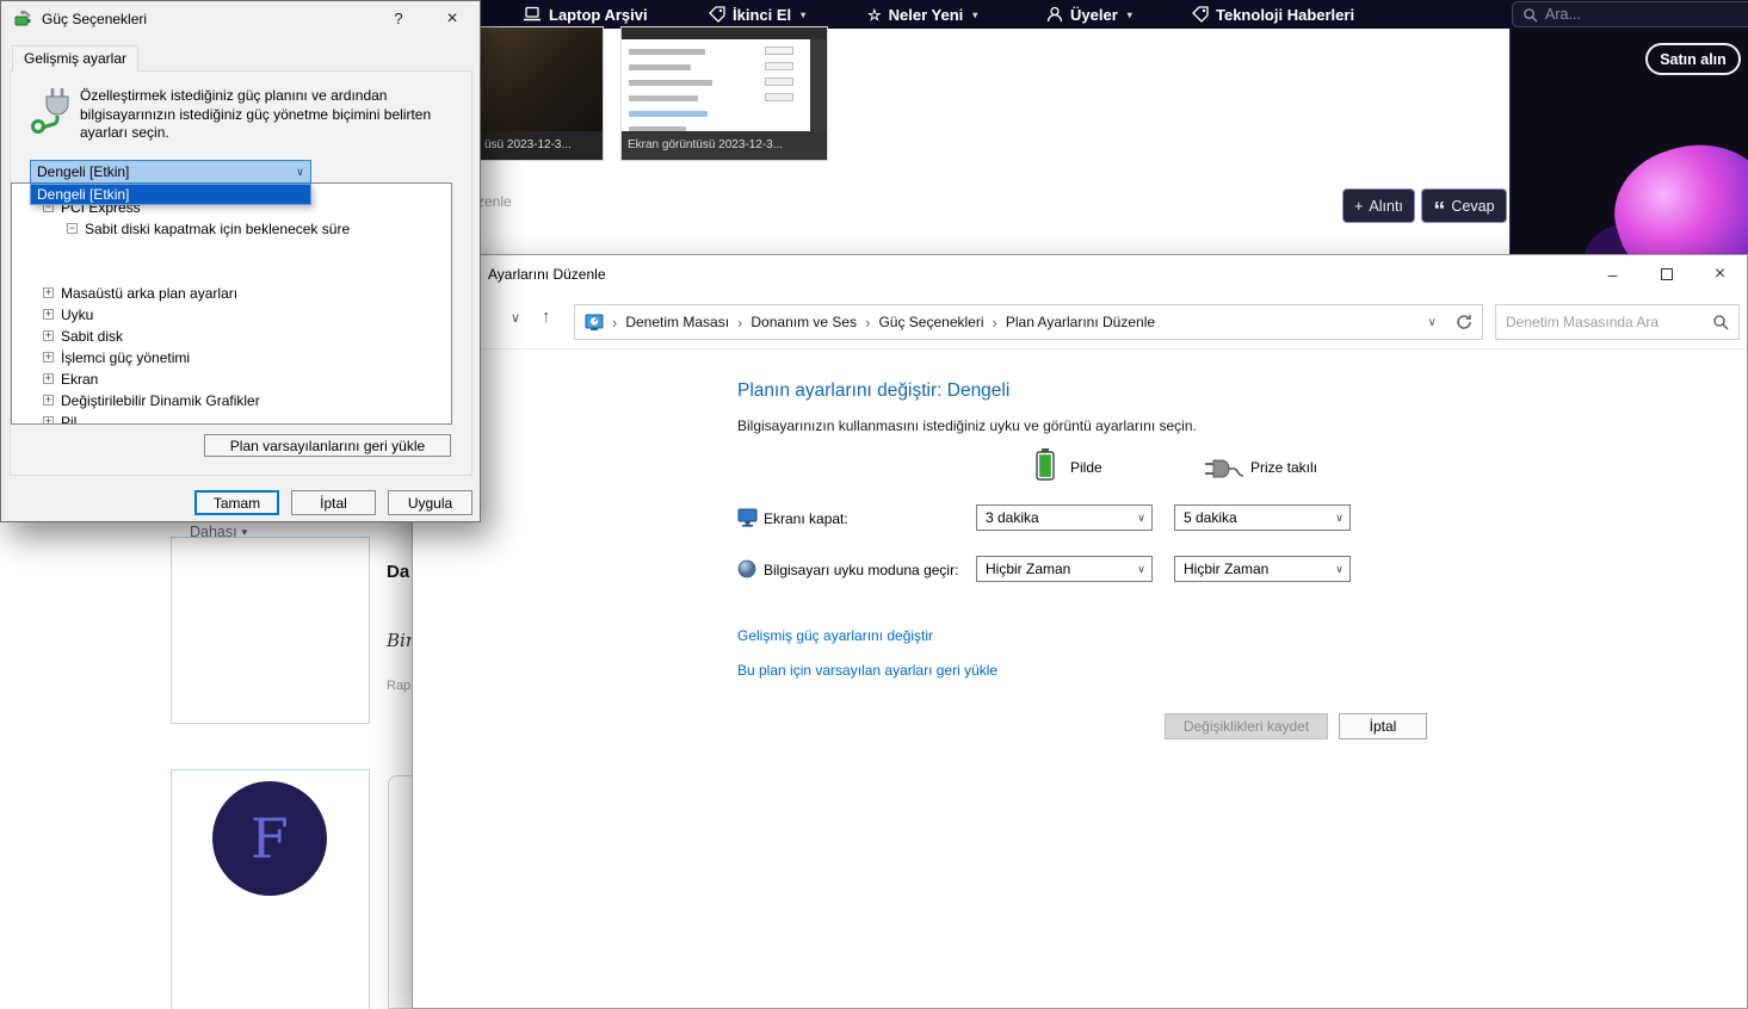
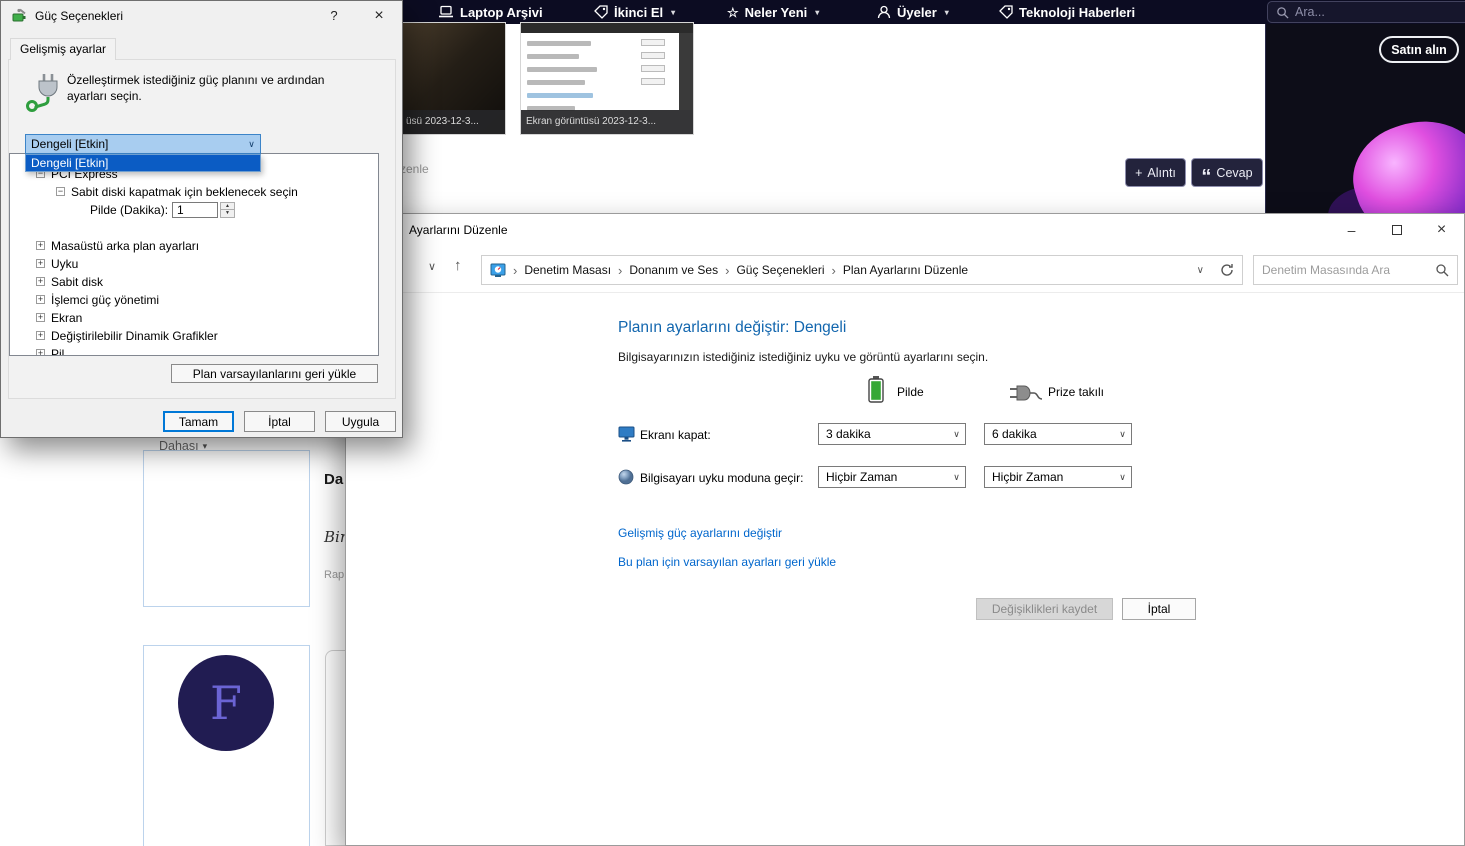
  Laptop Arşivi
  İkinci El
  ▾
  ☆
  Neler Yeni
  ▾
  Üyeler
  ▾
  Teknoloji Haberleri
  Ara...
  Satın alın
  üsü 2023-12-3...
  Ekran görüntüsü 2023-12-3...
  zenle
  +
  Alıntı
  “
  Cevap
  Dahası
  ▾
  F
  Da
  Bir
  Rap
  Ayarlarını Düzenle
  –
  ×
  ∨
  ↑
  ›
  Denetim Masası
  ›
  Donanım ve Ses
  ›
  Güç Seçenekleri
  ›
  Plan Ayarlarını Düzenle
  ∨
  Denetim Masasında Ara
  Planın ayarlarını değiştir: Dengeli
- Bilgisayarınızın kullanmasını istediğiniz uyku ve görüntü ayarlarını seçin.
+ Bilgisayarınızın istediğiniz istediğiniz uyku ve görüntü ayarlarını seçin.
  Pilde
  Prize takılı
  Ekranı kapat:
  3 dakika
  ∨
- 5 dakika
+ 6 dakika
  ∨
  Bilgisayarı uyku moduna geçir:
  Hiçbir Zaman
  ∨
  Hiçbir Zaman
  ∨
  Gelişmiş güç ayarlarını değiştir
  Bu plan için varsayılan ayarları geri yükle
  Değişiklikleri kaydet
  İptal
  Güç Seçenekleri
  ?
  ×
  Gelişmiş ayarlar
  Özelleştirmek istediğiniz güç planını ve ardından
- bilgisayarınızın istediğiniz güç yönetme biçimini belirten
  ayarları seçin.
  −
  PCI Express
  −
- Sabit diski kapatmak için beklenecek süre
+ Sabit diski kapatmak için beklenecek seçin
+ Pilde (Dakika):
+ 1
  +
  Masaüstü arka plan ayarları
  +
  Uyku
  +
  Sabit disk
  +
  İşlemci güç yönetimi
  +
  Ekran
  +
  Değiştirilebilir Dinamik Grafikler
  +
  Pil
  Dengeli [Etkin]
  ∨
  Dengeli [Etkin]
  Plan varsayılanlarını geri yükle
  Tamam
  İptal
  Uygula
